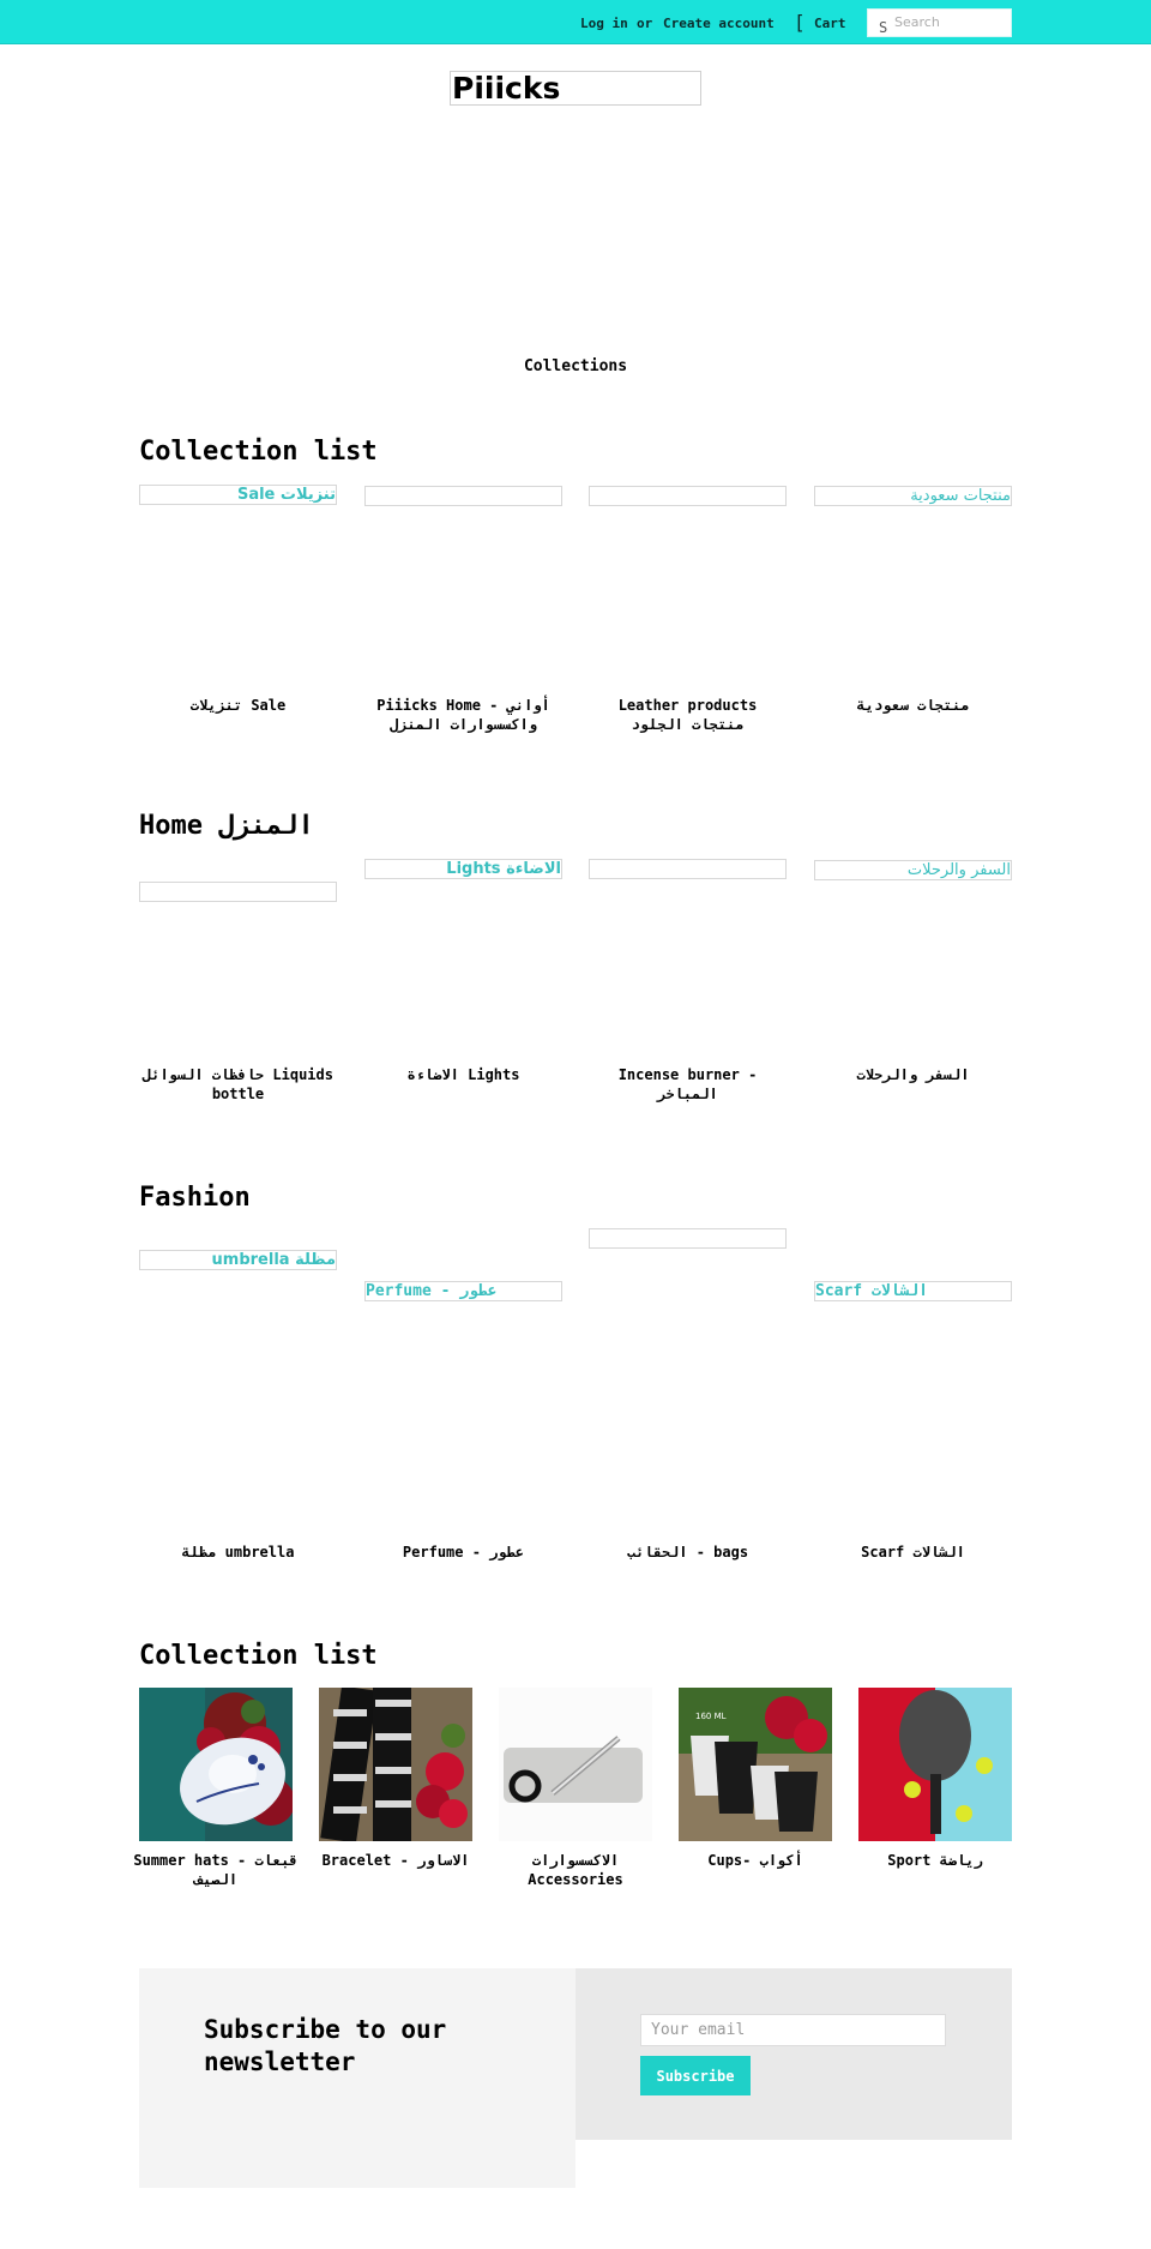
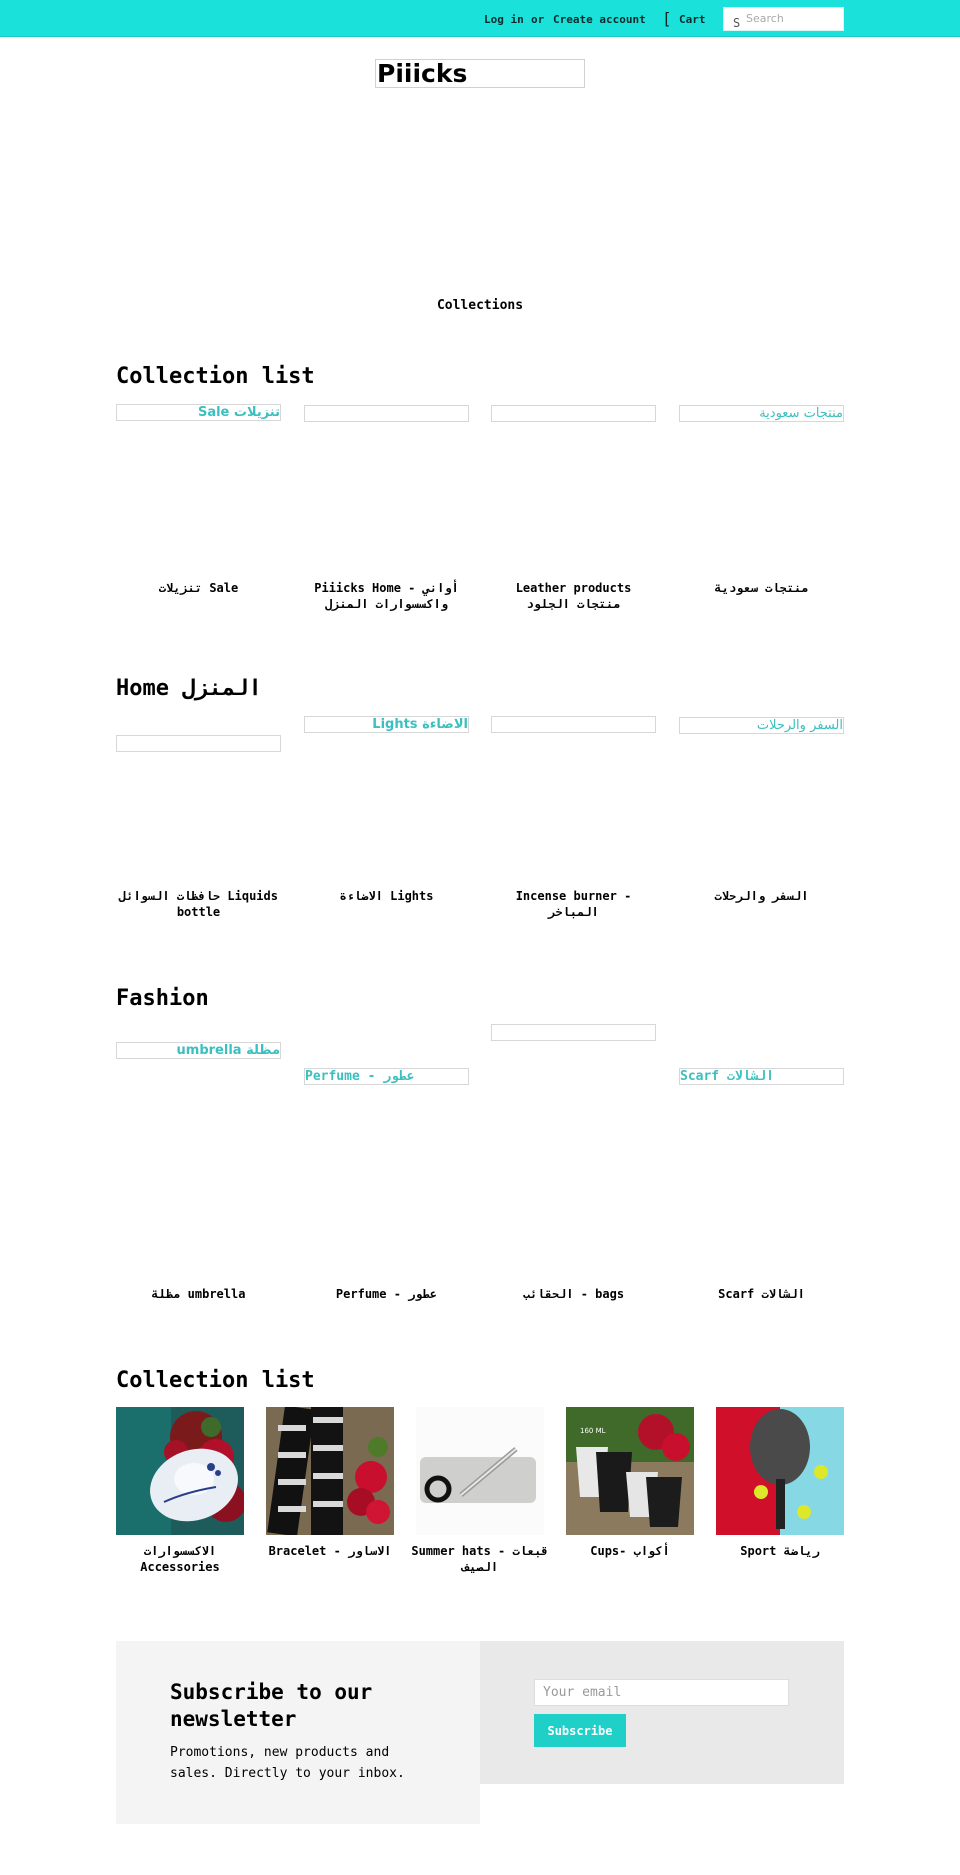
  Log in
  or
  Create account
  [
  Cart
  S
  Search
  Piiicks
  Collections
  Collection list
  تنزيلات Sale
  منتجات سعودية
  تنزيلات Sale
  Piiicks Home - أواني واكسسوارات المنزل
  Leather products منتجات الجلود
  منتجات سعودية
  Home المنزل
  الاضاءة Lights
  السفر والرحلات
  حافظات السوائل Liquids bottle
  الاضاءة Lights
  Incense burner - المباخر
  السفر والرحلات
  Fashion
  مظلة umbrella
  Perfume - عطور
  Scarf الشالات
  مظلة umbrella
  Perfume - عطور
  الحقائب - bags
  Scarf الشالات
  Collection list
  160 ML
- Summer hats - قبعات الصيف
+ الاكسسوارات Accessories
  Bracelet - الاساور
- الاكسسوارات Accessories
+ Summer hats - قبعات الصيف
  Cups- أكواب
  Sport رياضة
  Subscribe to our newsletter
+ Promotions, new products and sales. Directly to your inbox.
  Your email
  Subscribe
